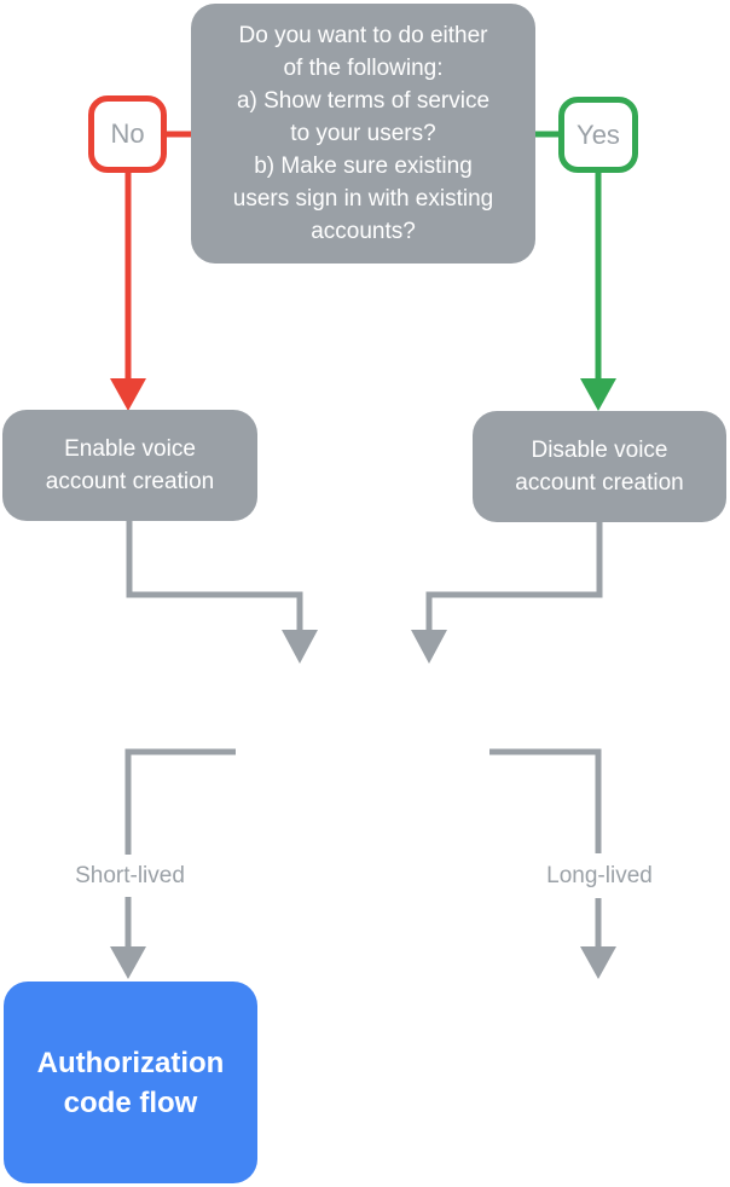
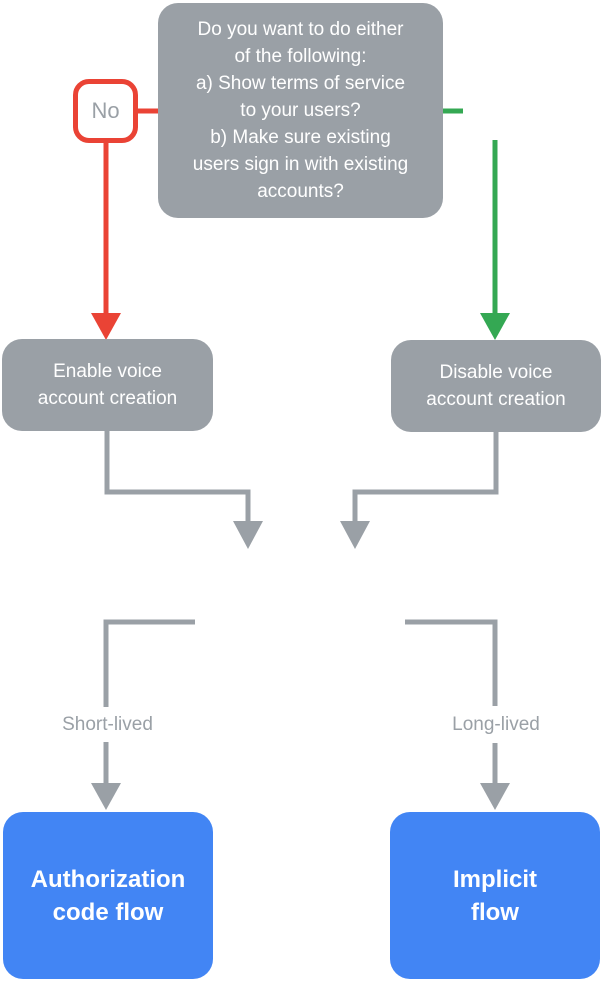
  Do you want to do either
  of the following:
  a) Show terms of service
  to your users?
  b) Make sure existing
  users sign in with existing
  accounts?
  No
- Yes
  Enable voice
  account creation
  Disable voice
  account creation
  Short-lived
  Long-lived
  Authorization
  code flow
+ Implicit
+ flow
